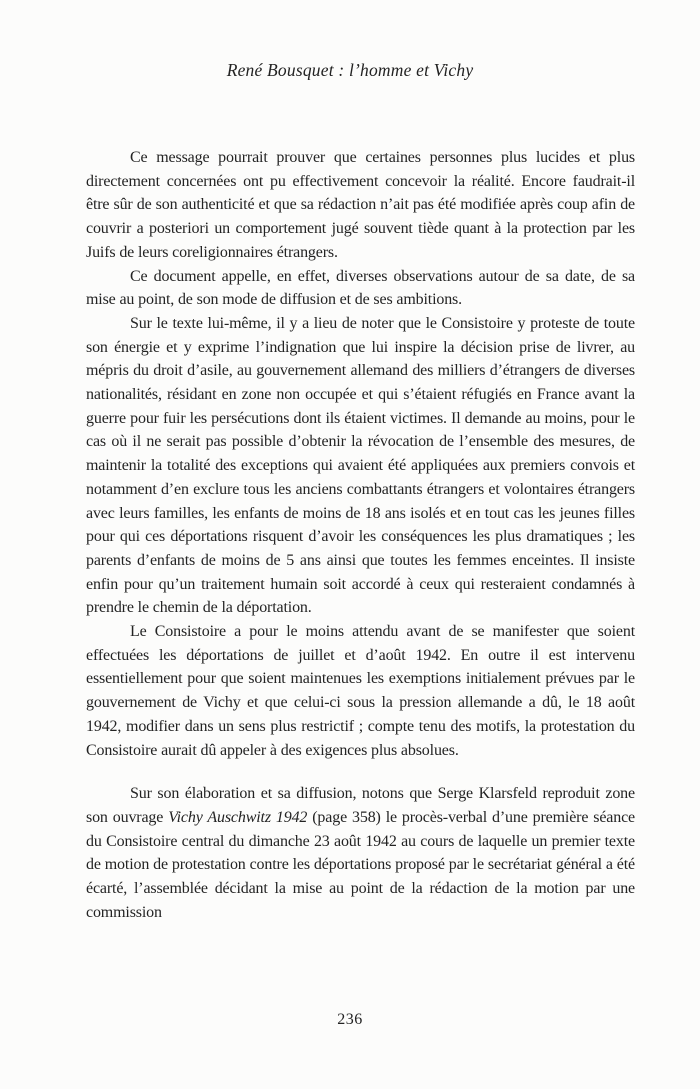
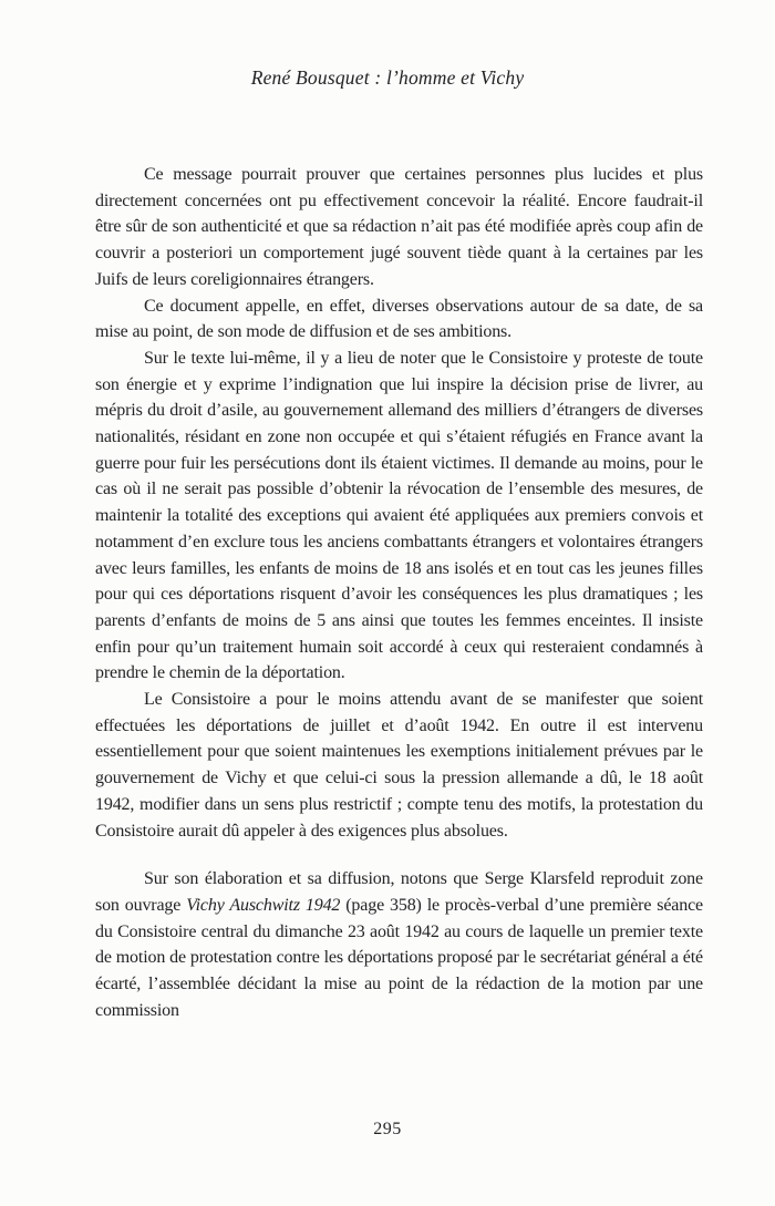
  René Bousquet : l’homme et Vichy
- Ce message pourrait prouver que certaines personnes plus lucides et plus directement concernées ont pu effectivement concevoir la réalité. Encore faudrait-il être sûr de son authenticité et que sa rédaction n’ait pas été modifiée après coup afin de couvrir a posteriori un comportement jugé souvent tiède quant à la protection par les Juifs de leurs coreligionnaires étrangers.
+ Ce message pourrait prouver que certaines personnes plus lucides et plus directement concernées ont pu effectivement concevoir la réalité. Encore faudrait-il être sûr de son authenticité et que sa rédaction n’ait pas été modifiée après coup afin de couvrir a posteriori un comportement jugé souvent tiède quant à la certaines par les Juifs de leurs coreligionnaires étrangers.
  Ce document appelle, en effet, diverses observations autour de sa date, de sa mise au point, de son mode de diffusion et de ses ambitions.
  Sur le texte lui-même, il y a lieu de noter que le Consistoire y proteste de toute son énergie et y exprime l’indignation que lui inspire la décision prise de livrer, au mépris du droit d’asile, au gouvernement allemand des milliers d’étrangers de diverses nationalités, résidant en zone non occupée et qui s’étaient réfugiés en France avant la guerre pour fuir les persécutions dont ils étaient victimes. Il demande au moins, pour le cas où il ne serait pas possible d’obtenir la révocation de l’ensemble des mesures, de maintenir la totalité des exceptions qui avaient été appliquées aux premiers convois et notamment d’en exclure tous les anciens combattants étrangers et volontaires étrangers avec leurs familles, les enfants de moins de 18 ans isolés et en tout cas les jeunes filles pour qui ces déportations risquent d’avoir les conséquences les plus dramatiques ; les parents d’enfants de moins de 5 ans ainsi que toutes les femmes enceintes. Il insiste enfin pour qu’un traitement humain soit accordé à ceux qui resteraient condamnés à prendre le chemin de la déportation.
  Le Consistoire a pour le moins attendu avant de se manifester que soient effectuées les déportations de juillet et d’août 1942. En outre il est intervenu essentiellement pour que soient maintenues les exemptions initialement prévues par le gouvernement de Vichy et que celui-ci sous la pression allemande a dû, le 18 août 1942, modifier dans un sens plus restrictif ; compte tenu des motifs, la protestation du Consistoire aurait dû appeler à des exigences plus absolues.
  Sur son élaboration et sa diffusion, notons que Serge Klarsfeld reproduit zone son ouvrage Vichy Auschwitz 1942 (page 358) le procès-verbal d’une première séance du Consistoire central du dimanche 23 août 1942 au cours de laquelle un premier texte de motion de protestation contre les déportations proposé par le secrétariat général a été écarté, l’assemblée décidant la mise au point de la rédaction de la motion par une commission
- 236
+ 295
